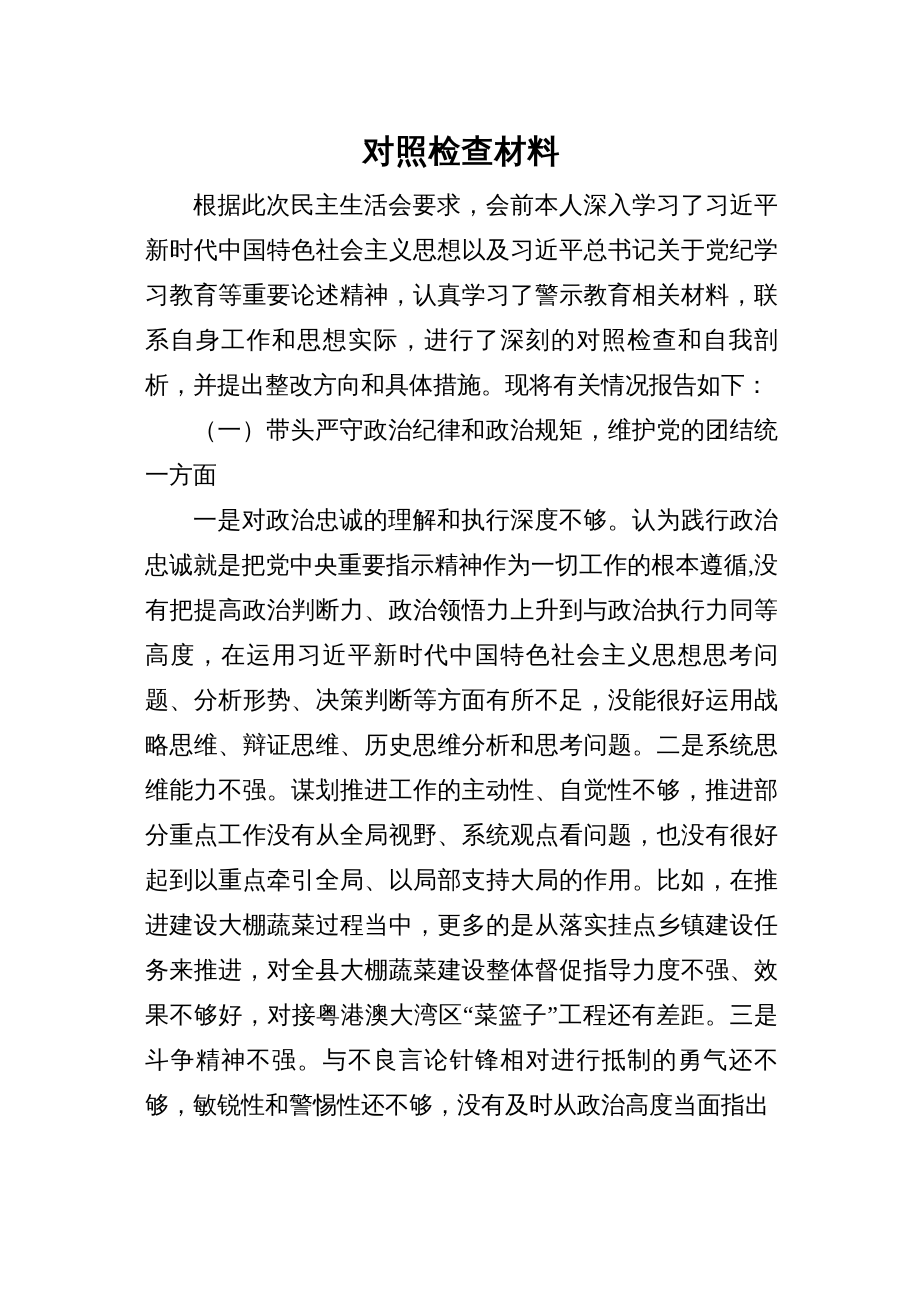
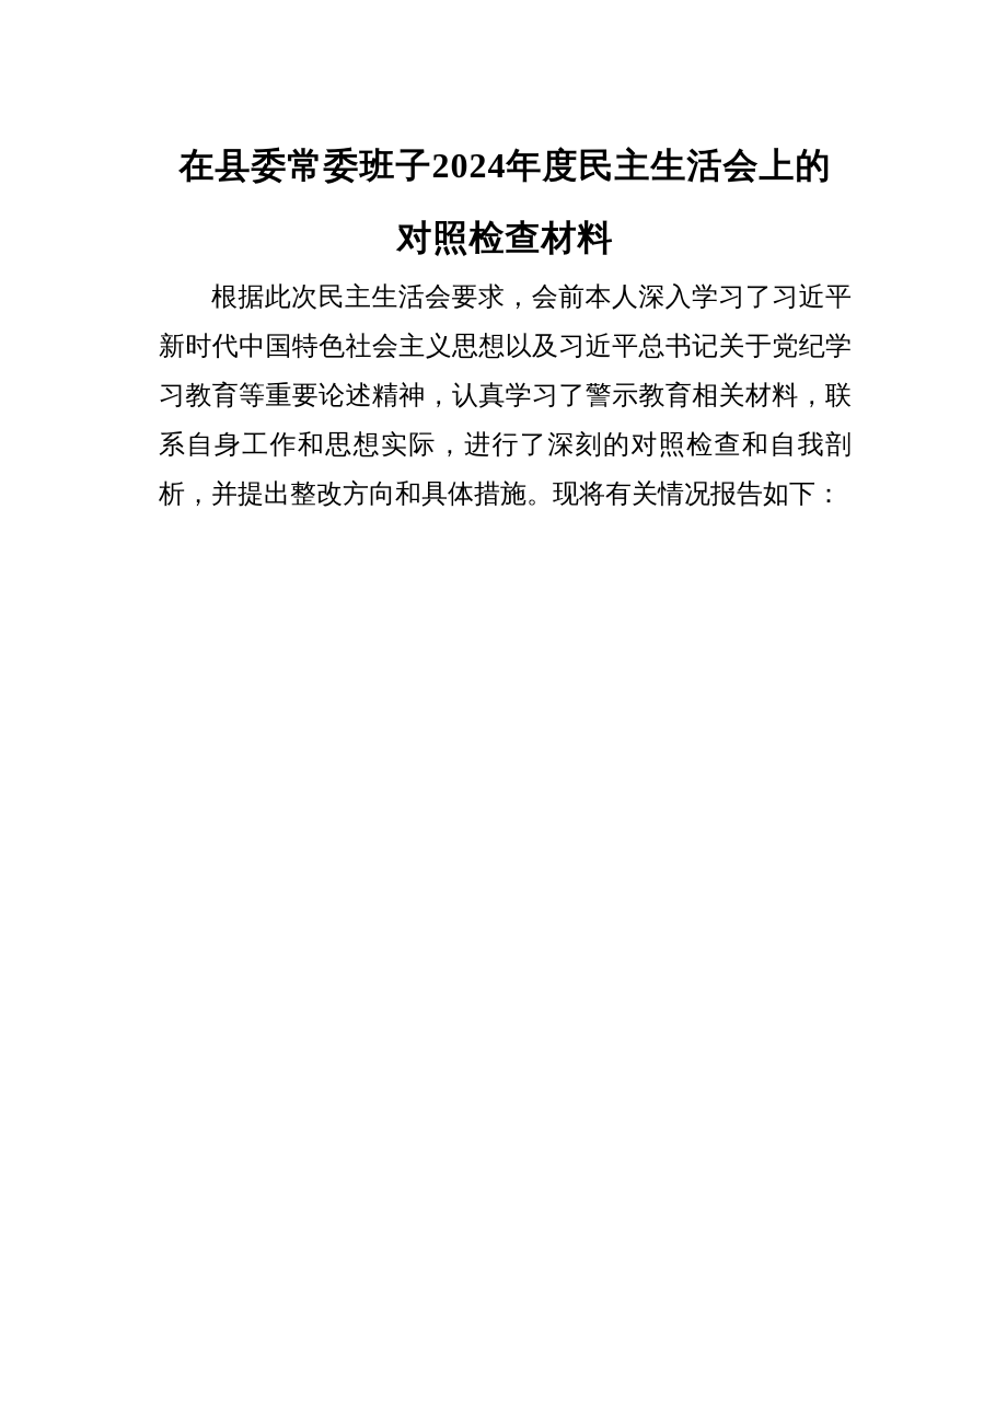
+ 在县委常委班子2024年度民主生活会上的
  对照检查材料
  根据此次民主生活会要求，会前本人深入学习了习近平新时代中国特色社会主义思想以及习近平总书记关于党纪学习教育等重要论述精神，认真学习了警示教育相关材料，联系自身工作和思想实际，进行了深刻的对照检查和自我剖析，并提出整改方向和具体措施。现将有关情况报告如下：
- （一）带头严守政治纪律和政治规矩，维护党的团结统一方面
- 一是对政治忠诚的理解和执行深度不够。认为践行政治忠诚就是把党中央重要指示精神作为一切工作的根本遵循,没有把提高政治判断力、政治领悟力上升到与政治执行力同等高度，在运用习近平新时代中国特色社会主义思想思考问题、分析形势、决策判断等方面有所不足，没能很好运用战略思维、辩证思维、历史思维分析和思考问题。二是系统思维能力不强。谋划推进工作的主动性、自觉性不够，推进部分重点工作没有从全局视野、系统观点看问题，也没有很好起到以重点牵引全局、以局部支持大局的作用。比如，在推进建设大棚蔬菜过程当中，更多的是从落实挂点乡镇建设任务来推进，对全县大棚蔬菜建设整体督促指导力度不强、效果不够好，对接粤港澳大湾区“菜篮子”工程还有差距。三是斗争精神不强。与不良言论针锋相对进行抵制的勇气还不够，敏锐性和警惕性还不够，没有及时从政治高度当面指出
